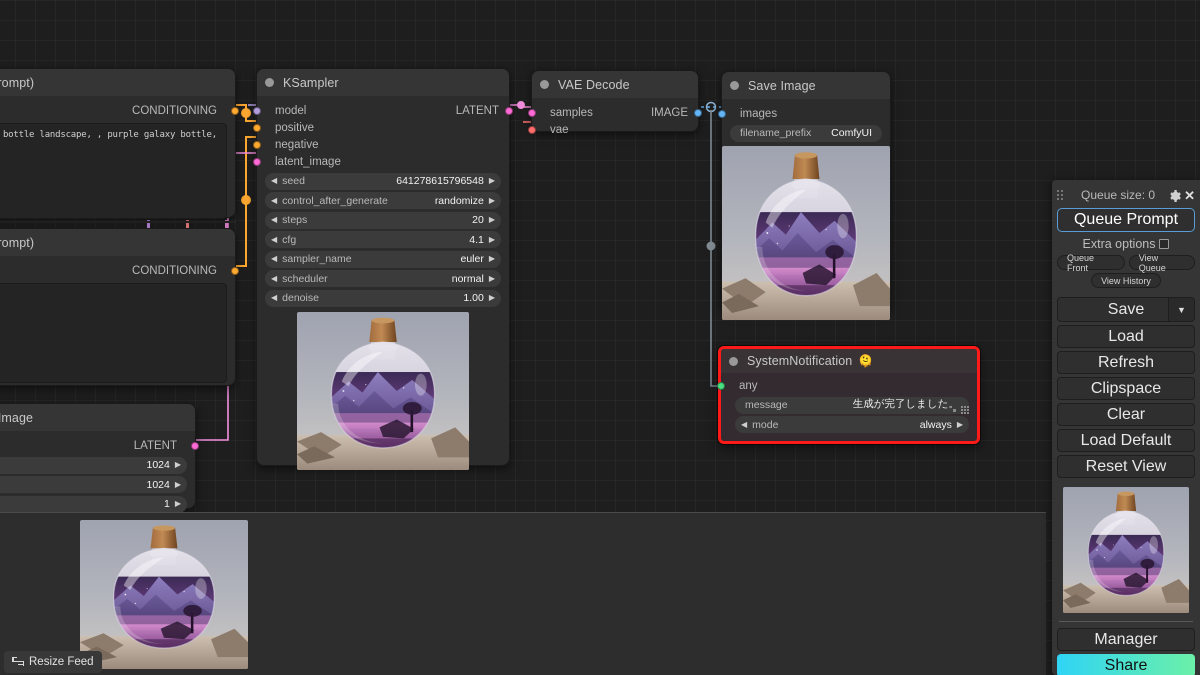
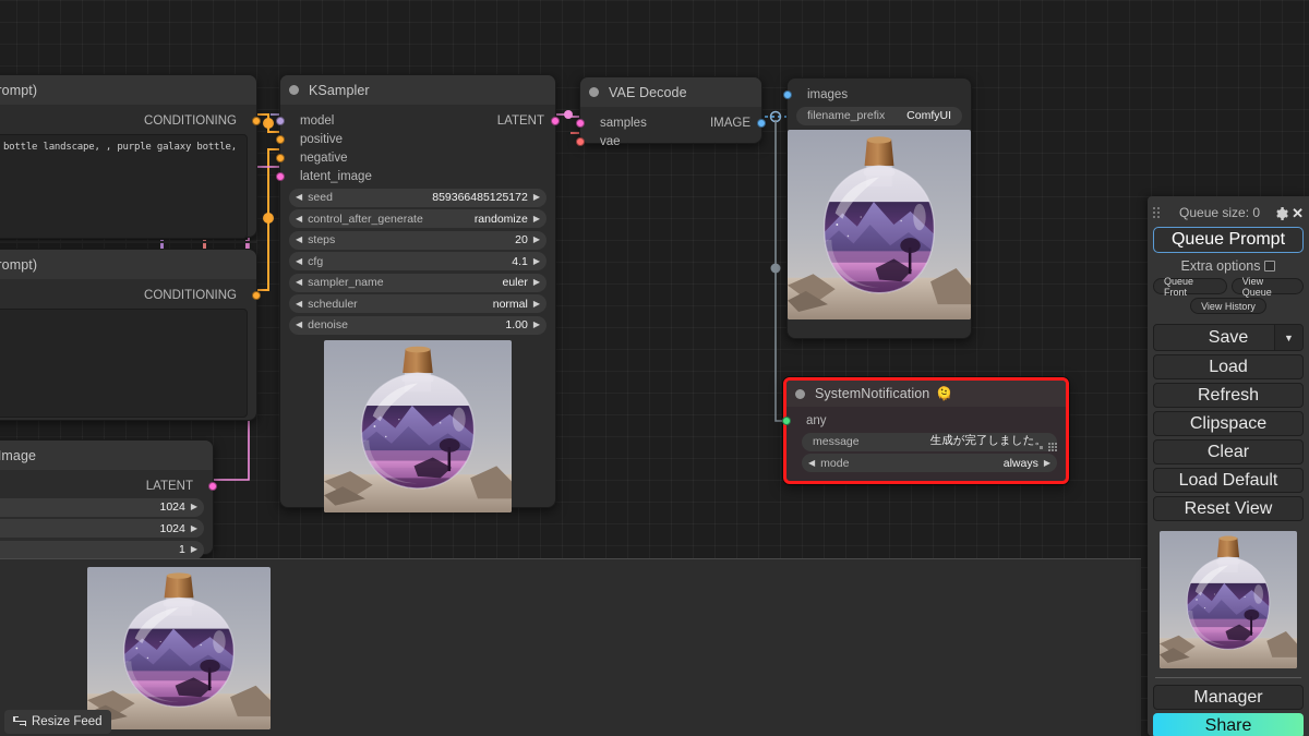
  CONDITIONING
  bottle landscape, , purple galaxy bottle,
  CONDITIONING
  LATENT
  1024
  ▶
  1024
  ▶
  1
  ▶
  KSampler
  model
  LATENT
  positive
  negative
  latent_image
  ◀
  seed
- 641278615796548
+ 859366485125172
  ▶
  ◀
  control_after_generate
  randomize
  ▶
  ◀
  steps
  20
  ▶
  ◀
  cfg
  4.1
  ▶
  ◀
  sampler_name
  euler
  ▶
  ◀
  scheduler
  normal
  ▶
  ◀
  denoise
  1.00
  ▶
  VAE Decode
  samples
  IMAGE
  vae
- Save Image
  images
  filename_prefix
  ComfyUI
  SystemNotification
  🫠
  any
  message
  生成が完了しました。
  ◀
  mode
  always
  ▶
  Resize Feed
  Queue size: 0
  ✕
  Queue Prompt
  Extra options
  Queue Front
  View Queue
  View History
  Save
  ▼
  Load
  Refresh
  Clipspace
  Clear
  Load Default
  Reset View
  Manager
  Share
